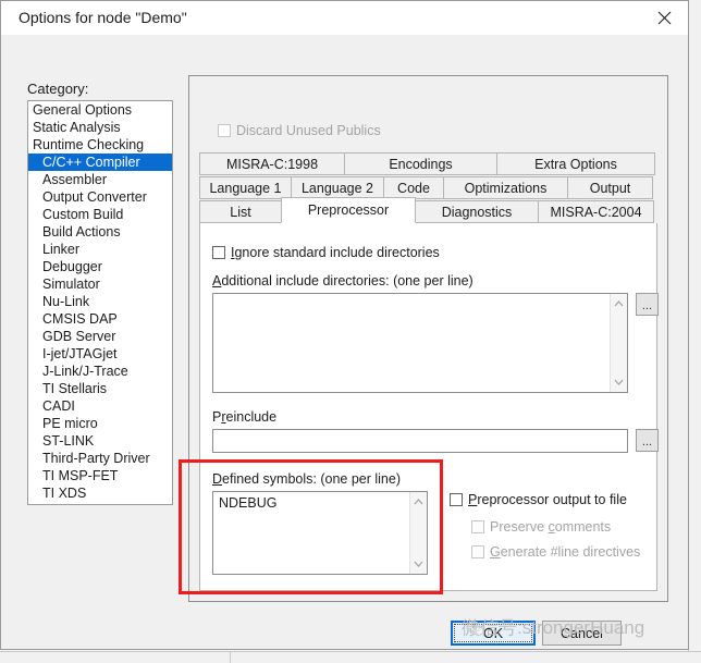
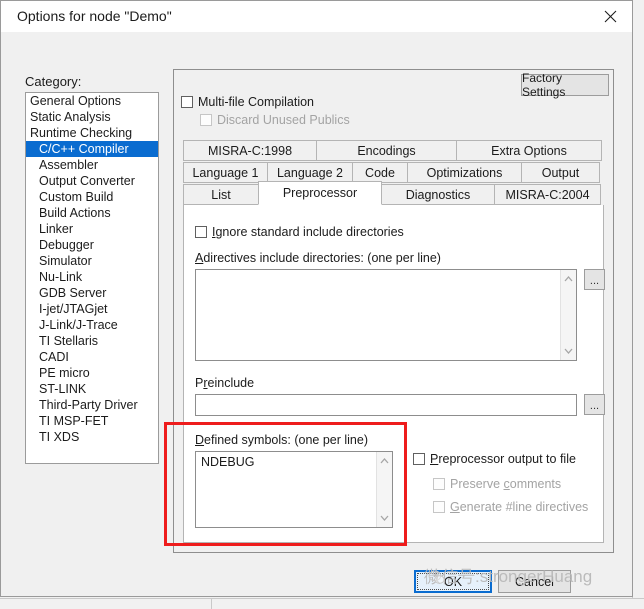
  Options for node "Demo"
  Category:
  General Options
  Static Analysis
  Runtime Checking
  C/C++ Compiler
  Assembler
  Output Converter
  Custom Build
  Build Actions
  Linker
  Debugger
  Simulator
  Nu-Link
- CMSIS DAP
  GDB Server
  I-jet/JTAGjet
  J-Link/J-Trace
  TI Stellaris
  CADI
  PE micro
  ST-LINK
  Third-Party Driver
  TI MSP-FET
  TI XDS
+ Factory Settings
+ Multi-file Compilation
  Discard Unused Publics
  MISRA-C:1998
  Encodings
  Extra Options
  Language 1
  Language 2
  Code
  Optimizations
  Output
  List
  Preprocessor
  Diagnostics
  MISRA-C:2004
  Ignore standard include directories
- Additional include directories: (one per line)
+ Adirectives include directories: (one per line)
  ...
  Preinclude
  ...
  Defined symbols: (one per line)
  NDEBUG
  Preprocessor output to file
  Preserve comments
  Generate #line directives
  OK
  Cancel
  微信号:strongerHuang
